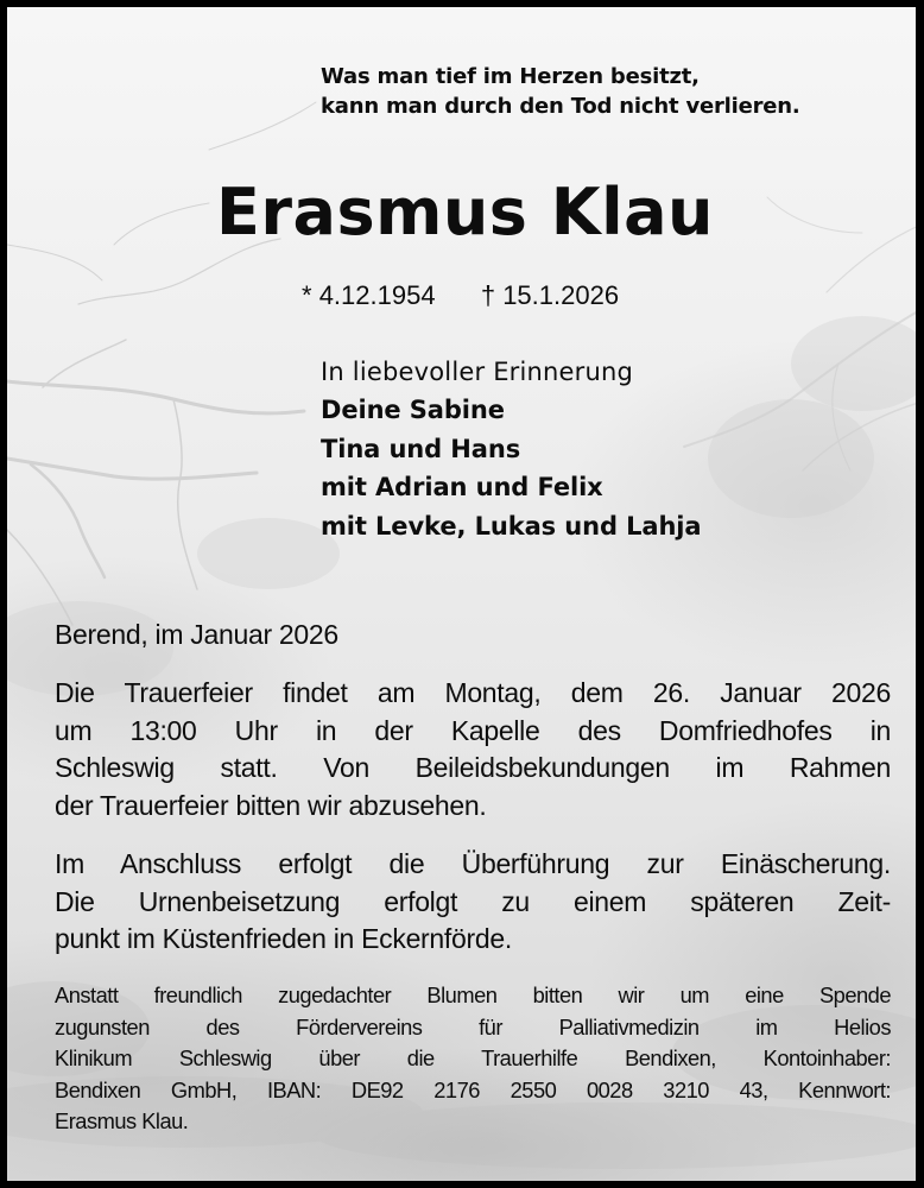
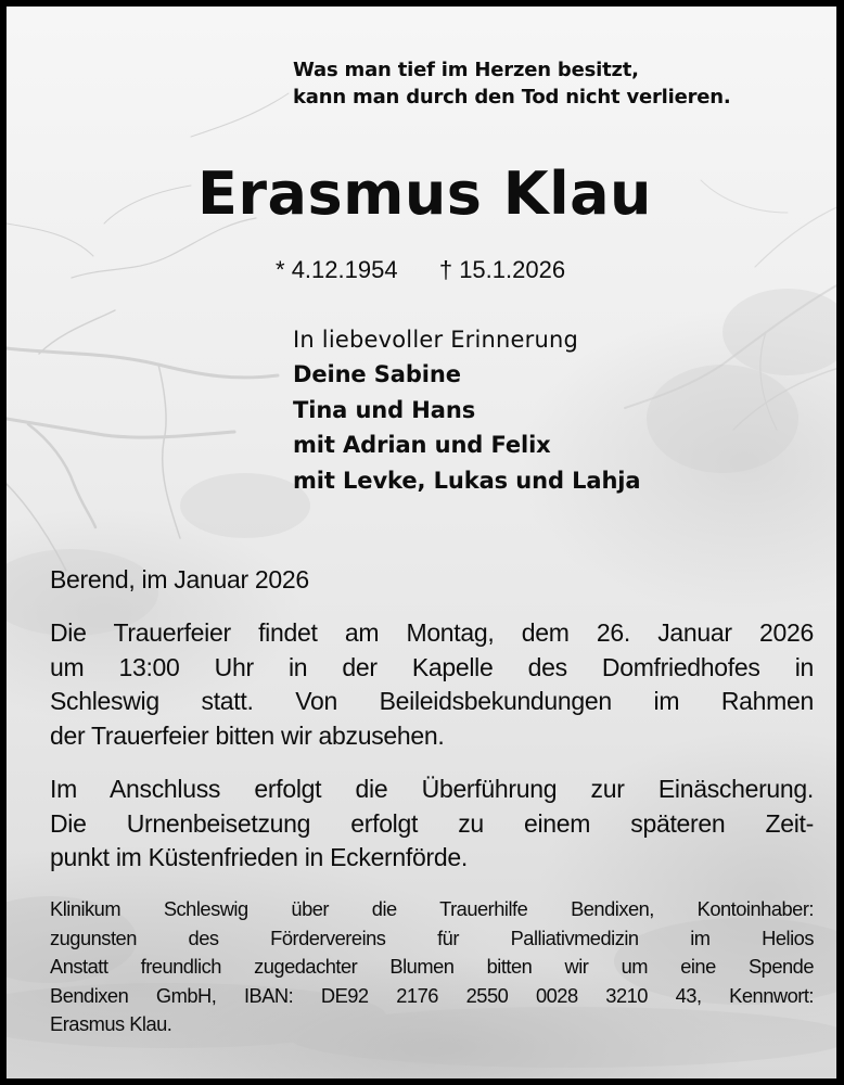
  Was man tief im Herzen besitzt,
  kann man durch den Tod nicht verlieren.
  Erasmus Klau
  * 4.12.1954 † 15.1.2026
  In liebevoller Erinnerung
  Deine Sabine
  Tina und Hans
  mit Adrian und Felix
  mit Levke, Lukas und Lahja
  Berend, im Januar 2026
  Die Trauerfeier findet am Montag, dem 26. Januar 2026
  um 13:00 Uhr in der Kapelle des Domfriedhofes in
  Schleswig statt. Von Beileidsbekundungen im Rahmen
  der Trauerfeier bitten wir abzusehen.
  Im Anschluss erfolgt die Überführung zur Einäscherung.
  Die Urnenbeisetzung erfolgt zu einem späteren Zeit-
  punkt im Küstenfrieden in Eckernförde.
- Anstatt freundlich zugedachter Blumen bitten wir um eine Spende
+ Klinikum Schleswig über die Trauerhilfe Bendixen, Kontoinhaber:
  zugunsten des Fördervereins für Palliativmedizin im Helios
- Klinikum Schleswig über die Trauerhilfe Bendixen, Kontoinhaber:
+ Anstatt freundlich zugedachter Blumen bitten wir um eine Spende
  Bendixen GmbH, IBAN: DE92 2176 2550 0028 3210 43, Kennwort:
  Erasmus Klau.
